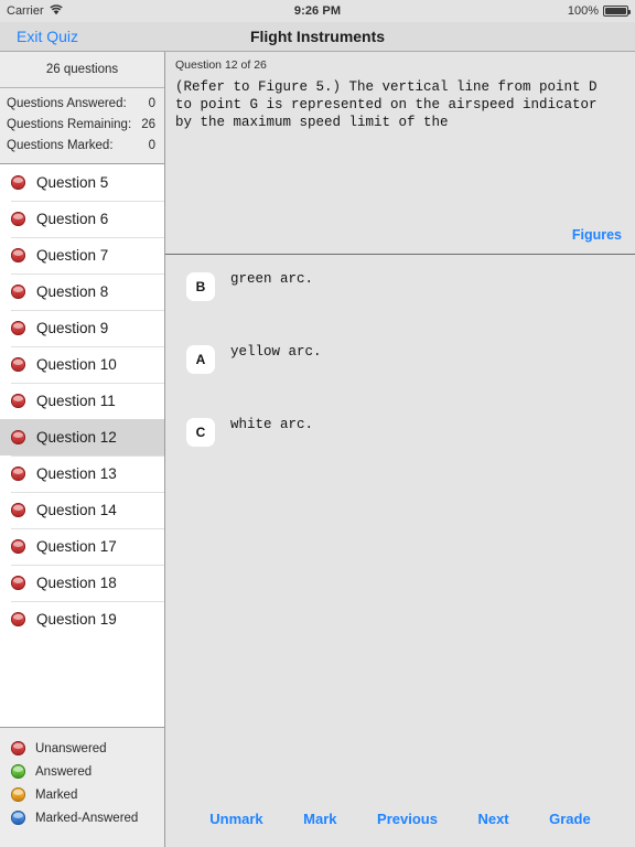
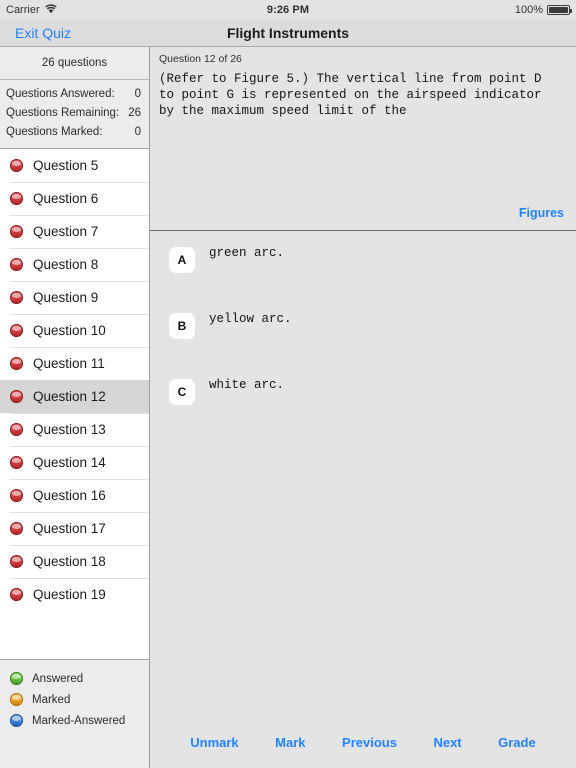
  Carrier
  9:26 PM
  100%
  Exit Quiz
  Flight Instruments
  26 questions
  Questions Answered:
  0
  Questions Remaining:
  26
  Questions Marked:
  0
  Question 5
  Question 6
  Question 7
  Question 8
  Question 9
  Question 10
  Question 11
  Question 12
  Question 13
  Question 14
+ Question 16
  Question 17
  Question 18
  Question 19
- Unanswered
  Answered
  Marked
  Marked-Answered
  Question 12 of 26
  (Refer to Figure 5.) The vertical line from point D
  to point G is represented on the airspeed indicator
  by the maximum speed limit of the
  Figures
- B
+ A
  green arc.
- A
+ B
  yellow arc.
  C
  white arc.
  Unmark
  Mark
  Previous
  Next
  Grade
